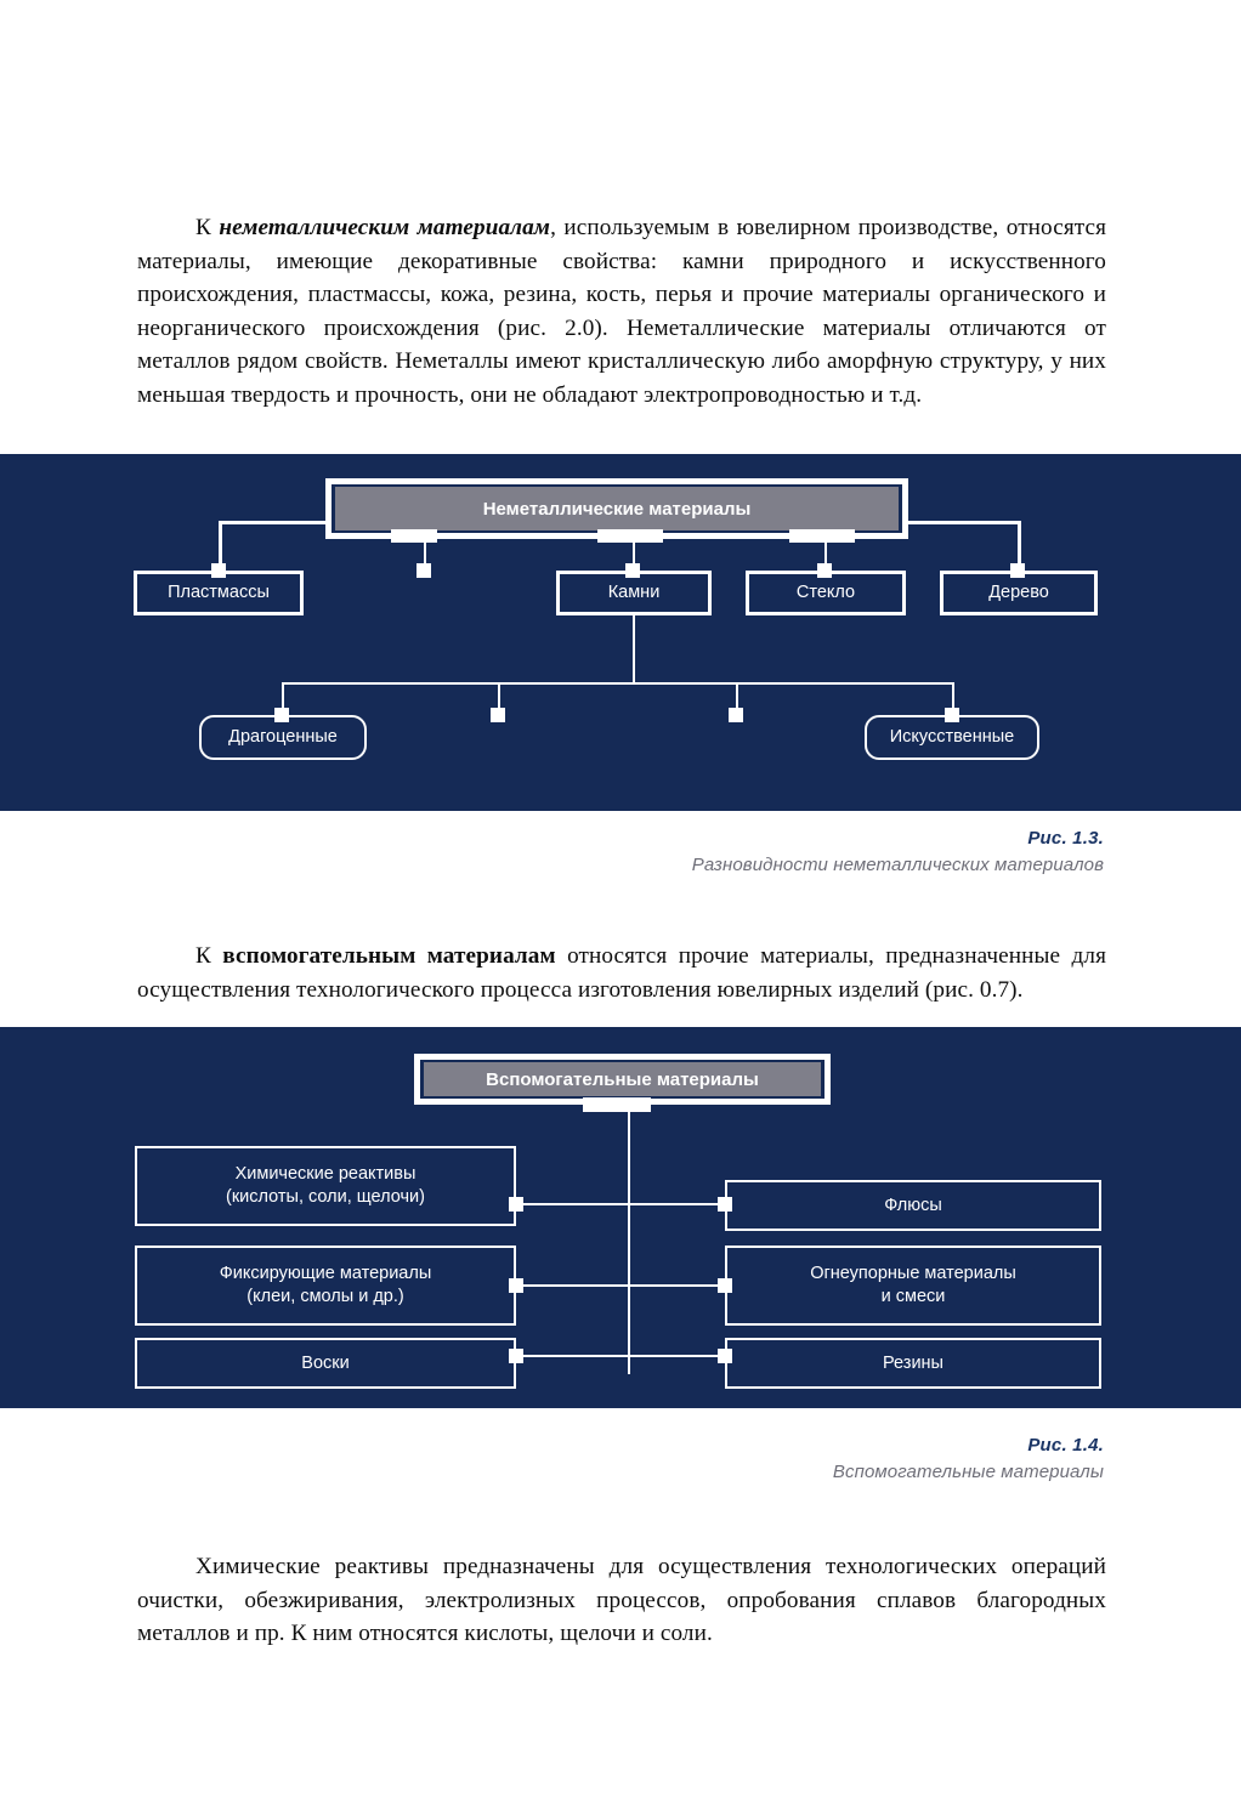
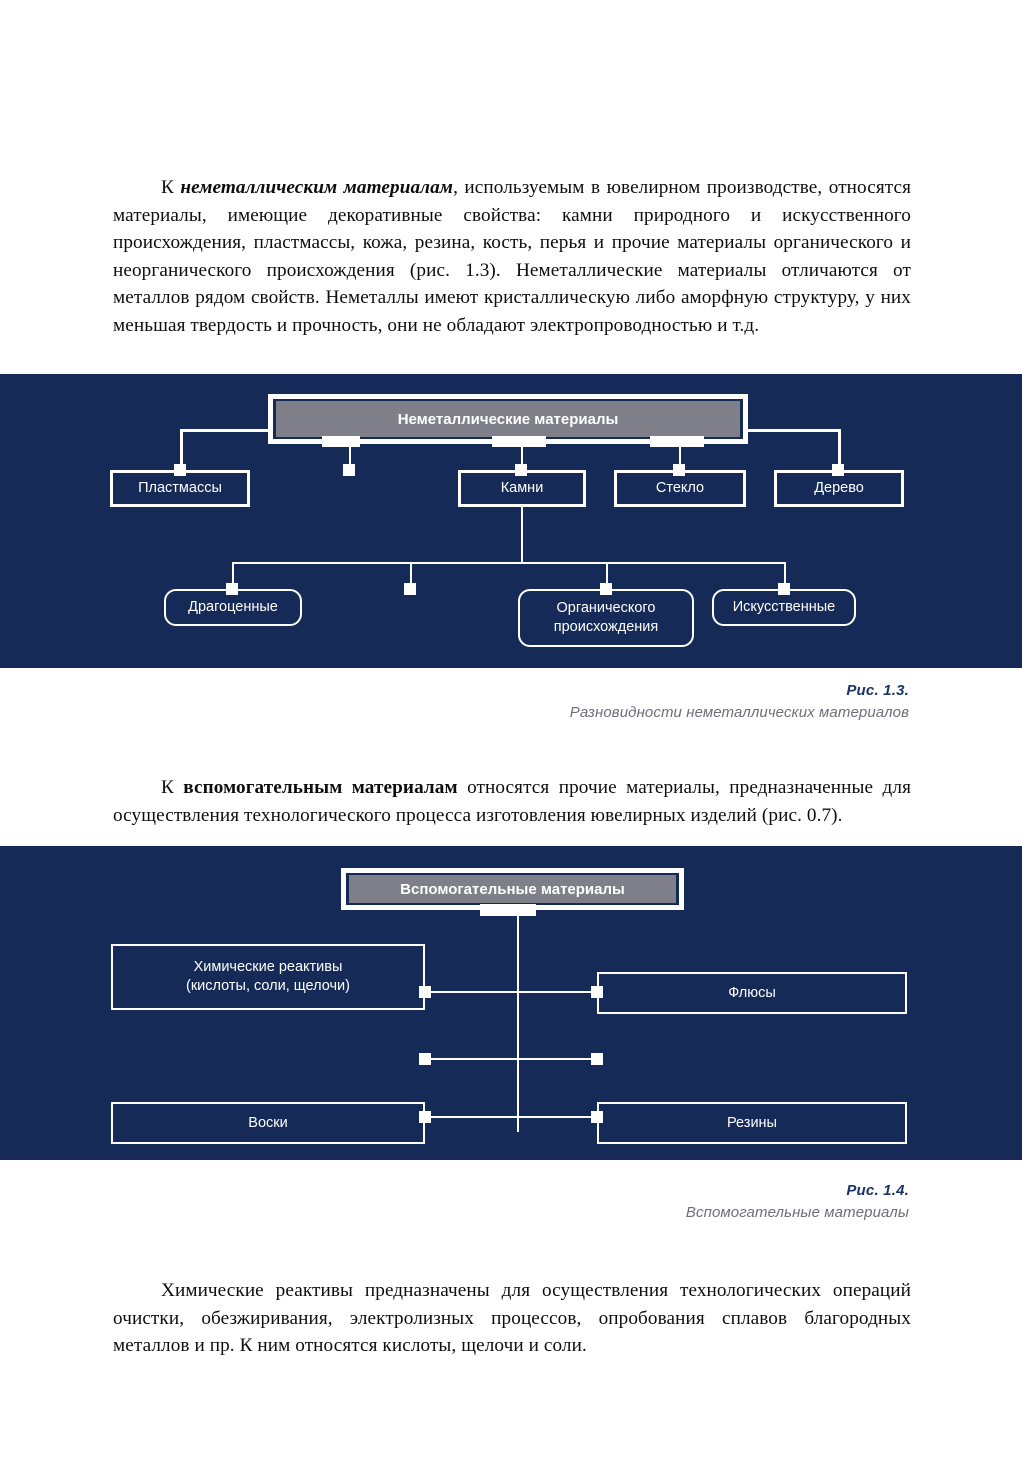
- К неметаллическим материалам, используемым в ювелирном производстве, относятся материалы, имеющие декоративные свойства: камни природного и искусственного происхождения, пластмассы, кожа, резина, кость, перья и прочие материалы органического и неорганического происхождения (рис. 2.0). Неметаллические материалы отличаются от металлов рядом свойств. Неметаллы имеют кристаллическую либо аморфную структуру, у них меньшая твердость и прочность, они не обладают электропроводностью и т.д.
+ К неметаллическим материалам, используемым в ювелирном производстве, относятся материалы, имеющие декоративные свойства: камни природного и искусственного происхождения, пластмассы, кожа, резина, кость, перья и прочие материалы органического и неорганического происхождения (рис. 1.3). Неметаллические материалы отличаются от металлов рядом свойств. Неметаллы имеют кристаллическую либо аморфную структуру, у них меньшая твердость и прочность, они не обладают электропроводностью и т.д.
  Неметаллические материалы
  Пластмассы
  Камни
  Стекло
  Дерево
  Драгоценные
+ Органического
+ происхождения
  Искусственные
  Рис. 1.3.
  Разновидности неметаллических материалов
  К вспомогательным материалам относятся прочие материалы, предназначенные для осуществления технологического процесса изготовления ювелирных изделий (рис. 0.7).
  Вспомогательные материалы
  Химические реактивы
  (кислоты, соли, щелочи)
- Фиксирующие материалы
- (клеи, смолы и др.)
  Воски
  Флюсы
- Огнеупорные материалы
- и смеси
  Резины
  Рис. 1.4.
  Вспомогательные материалы
  Химические реактивы предназначены для осуществления технологических операций очистки, обезжиривания, электролизных процессов, опробования сплавов благородных металлов и пр. К ним относятся кислоты, щелочи и соли.
